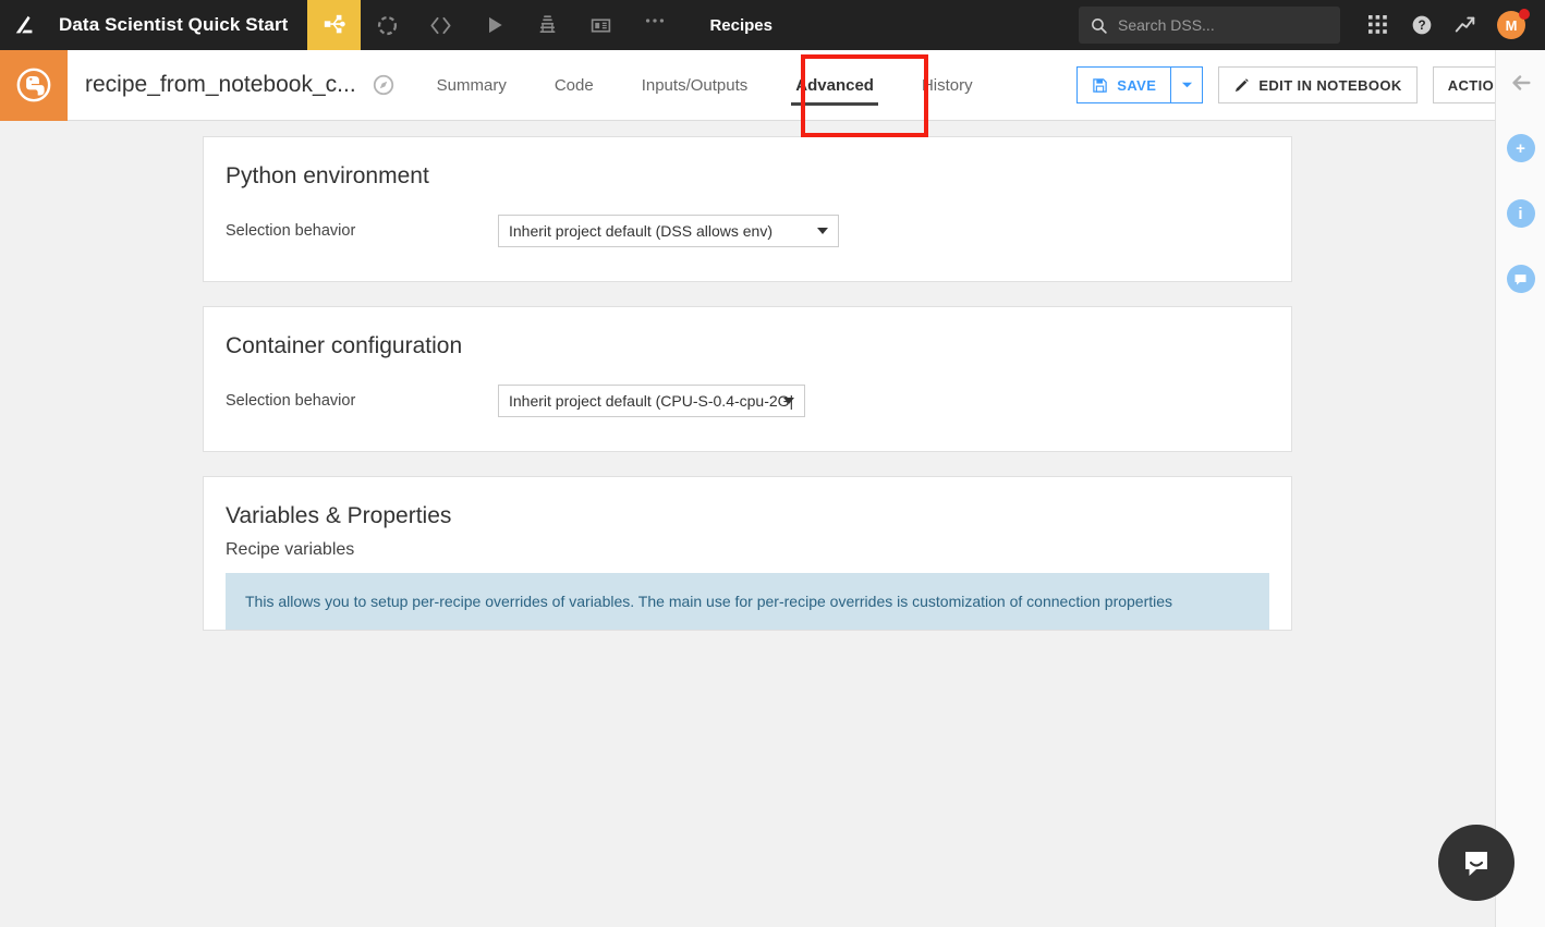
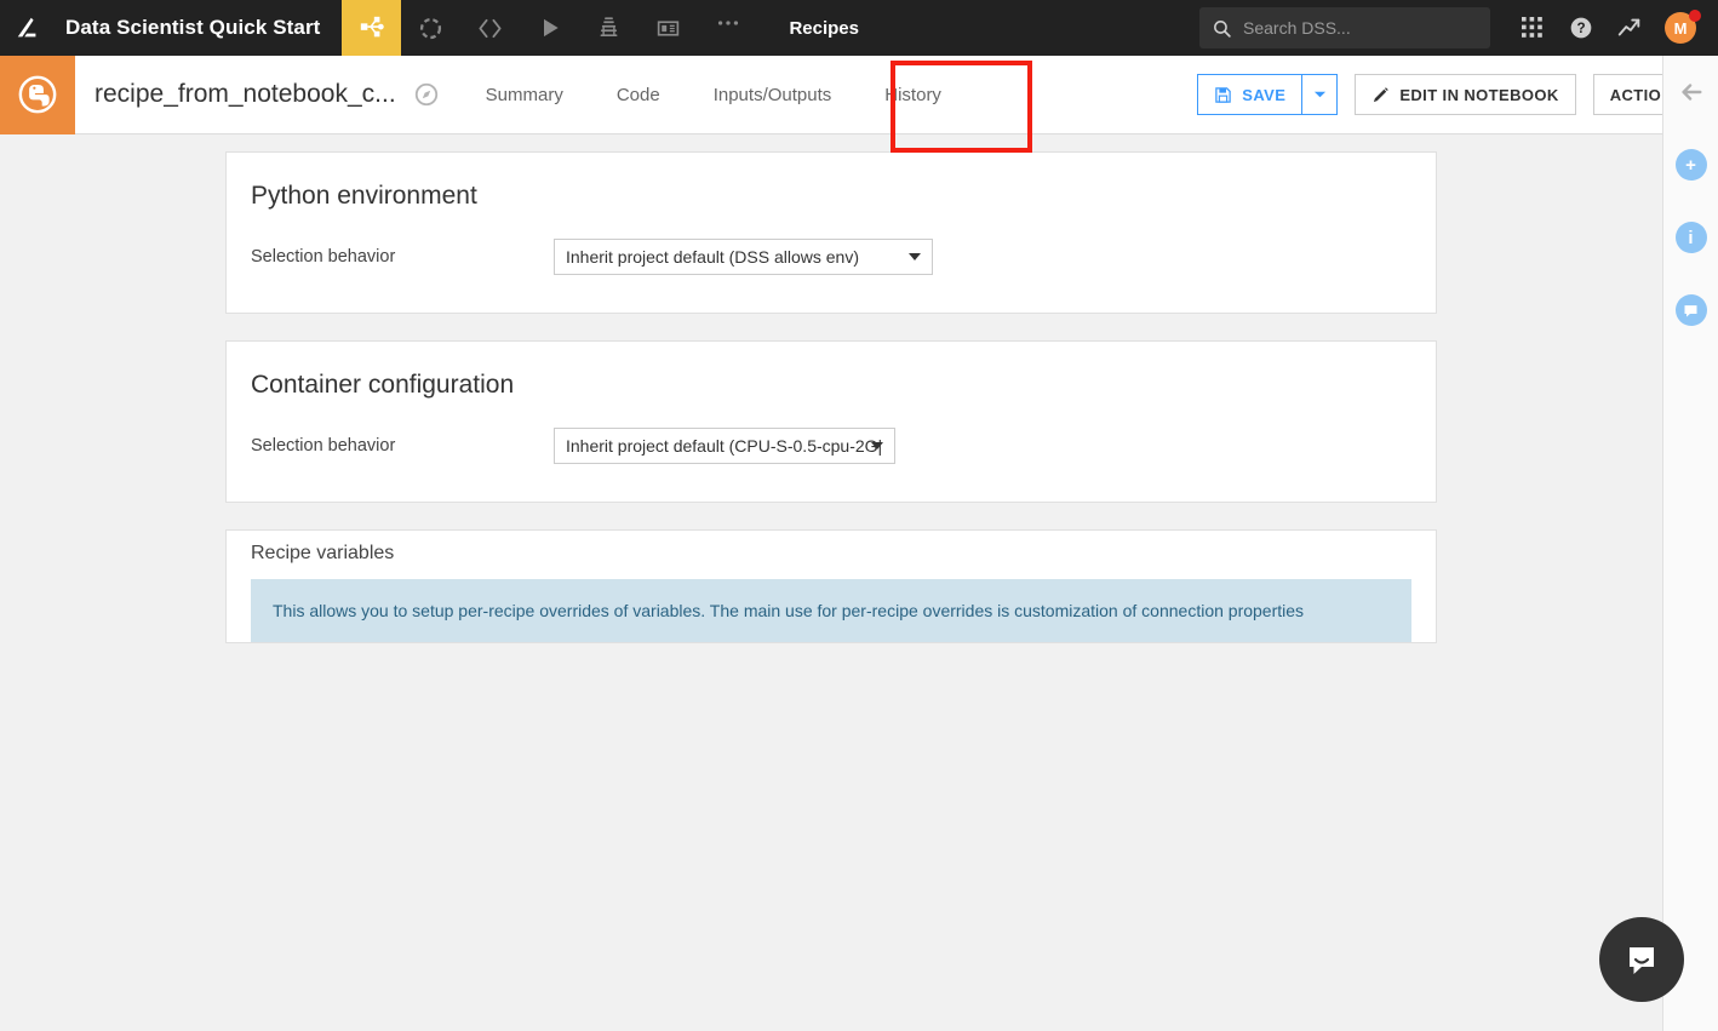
  Data Scientist Quick Start
  Recipes
  Search DSS...
  ?
  M
  recipe_from_notebook_c...
  Summary
  Code
  Inputs/Outputs
- Advanced
  History
  SAVE
  EDIT IN NOTEBOOK
  ACTIO
  Python environment
  Selection behavior
  Inherit project default (DSS allows env)
  Container configuration
  Selection behavior
- Inherit project default (CPU-S-0.4-cpu-2G|
+ Inherit project default (CPU-S-0.5-cpu-2G|
- Variables & Properties
  Recipe variables
  This allows you to setup per-recipe overrides of variables. The main use for per-recipe overrides is customization of connection properties
  +
  i
